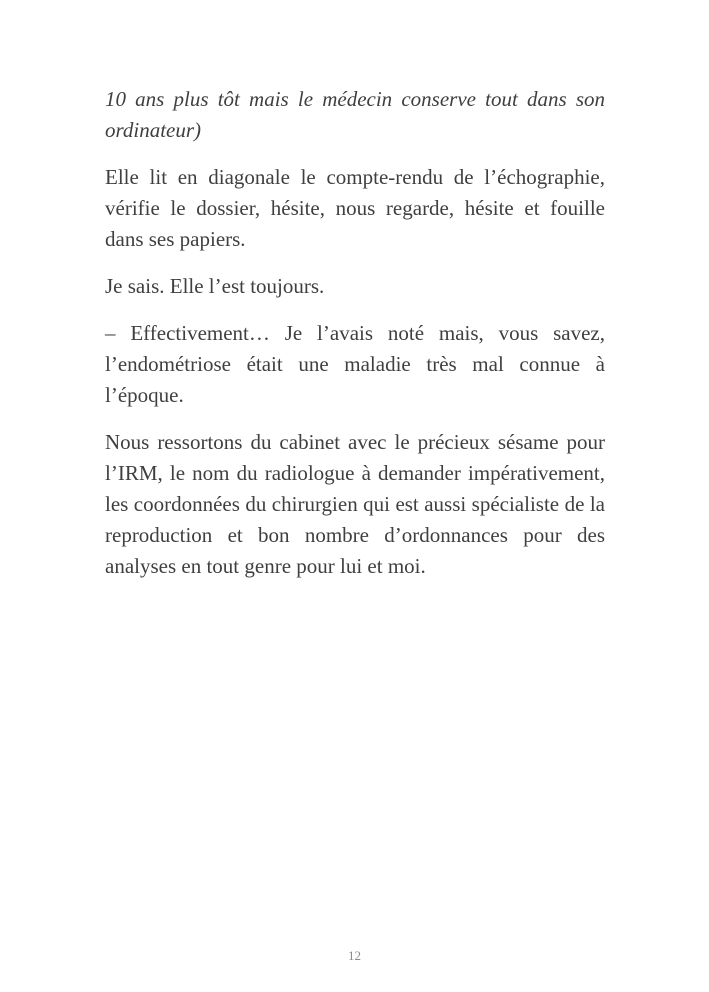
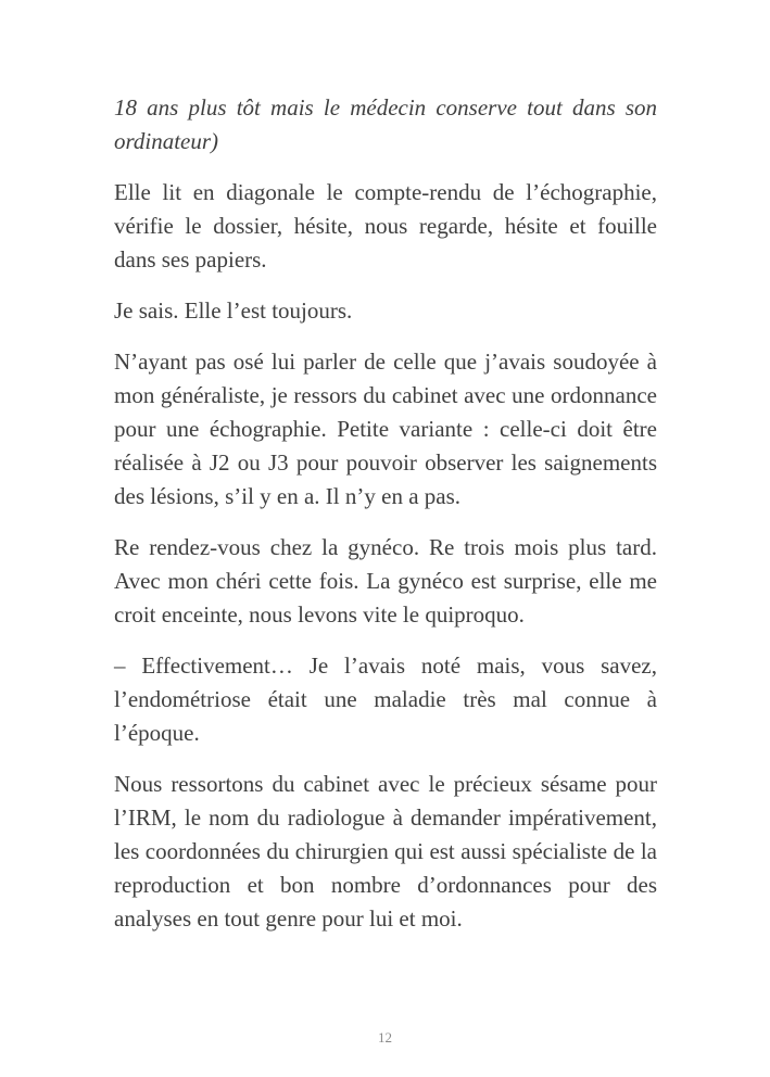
- 10 ans plus tôt mais le médecin conserve tout dans son ordinateur)
+ 18 ans plus tôt mais le médecin conserve tout dans son ordinateur)
  Elle lit en diagonale le compte-rendu de l’échographie, vérifie le dossier, hésite, nous regarde, hésite et fouille dans ses papiers.
  Je sais. Elle l’est toujours.
+ N’ayant pas osé lui parler de celle que j’avais soudoyée à mon généraliste, je ressors du cabinet avec une ordonnance pour une échographie. Petite variante : celle-ci doit être réalisée à J2 ou J3 pour pouvoir observer les saignements des lésions, s’il y en a. Il n’y en a pas.
+ Re rendez-vous chez la gynéco. Re trois mois plus tard. Avec mon chéri cette fois. La gynéco est surprise, elle me croit enceinte, nous levons vite le quiproquo.
  – Effectivement… Je l’avais noté mais, vous savez, l’endométriose était une maladie très mal connue à l’époque.
  Nous ressortons du cabinet avec le précieux sésame pour l’IRM, le nom du radiologue à demander impérativement, les coordonnées du chirurgien qui est aussi spécialiste de la reproduction et bon nombre d’ordonnances pour des analyses en tout genre pour lui et moi.
  12
